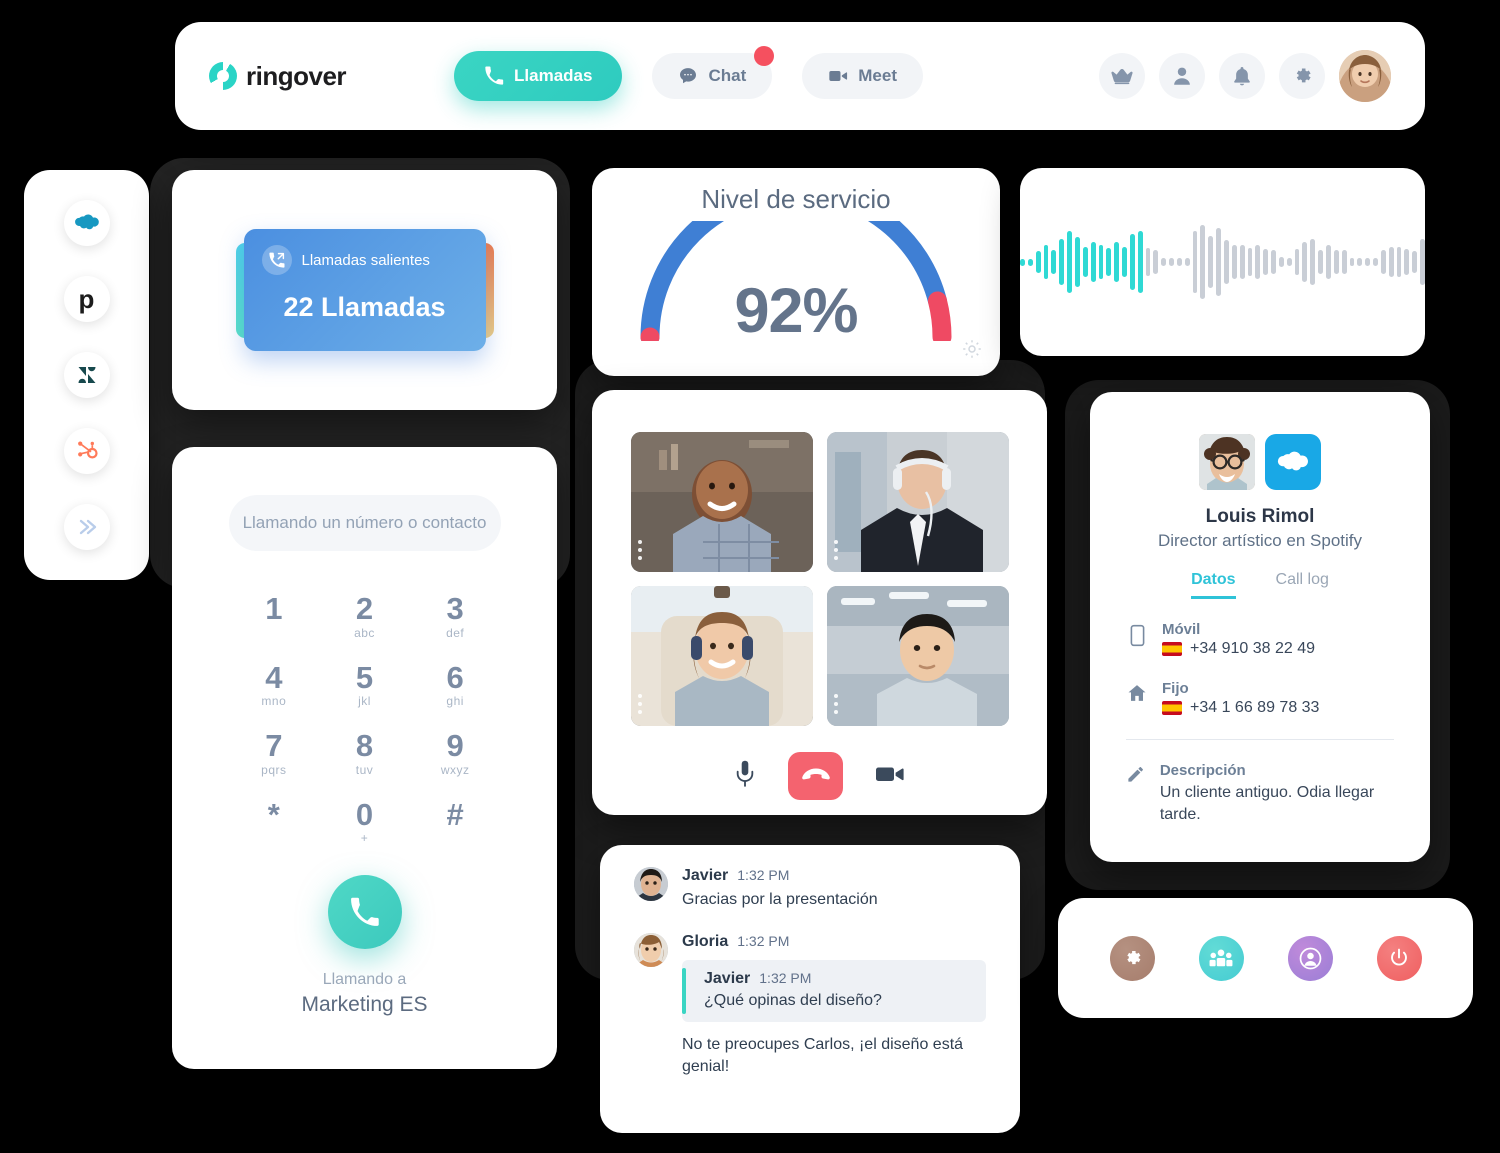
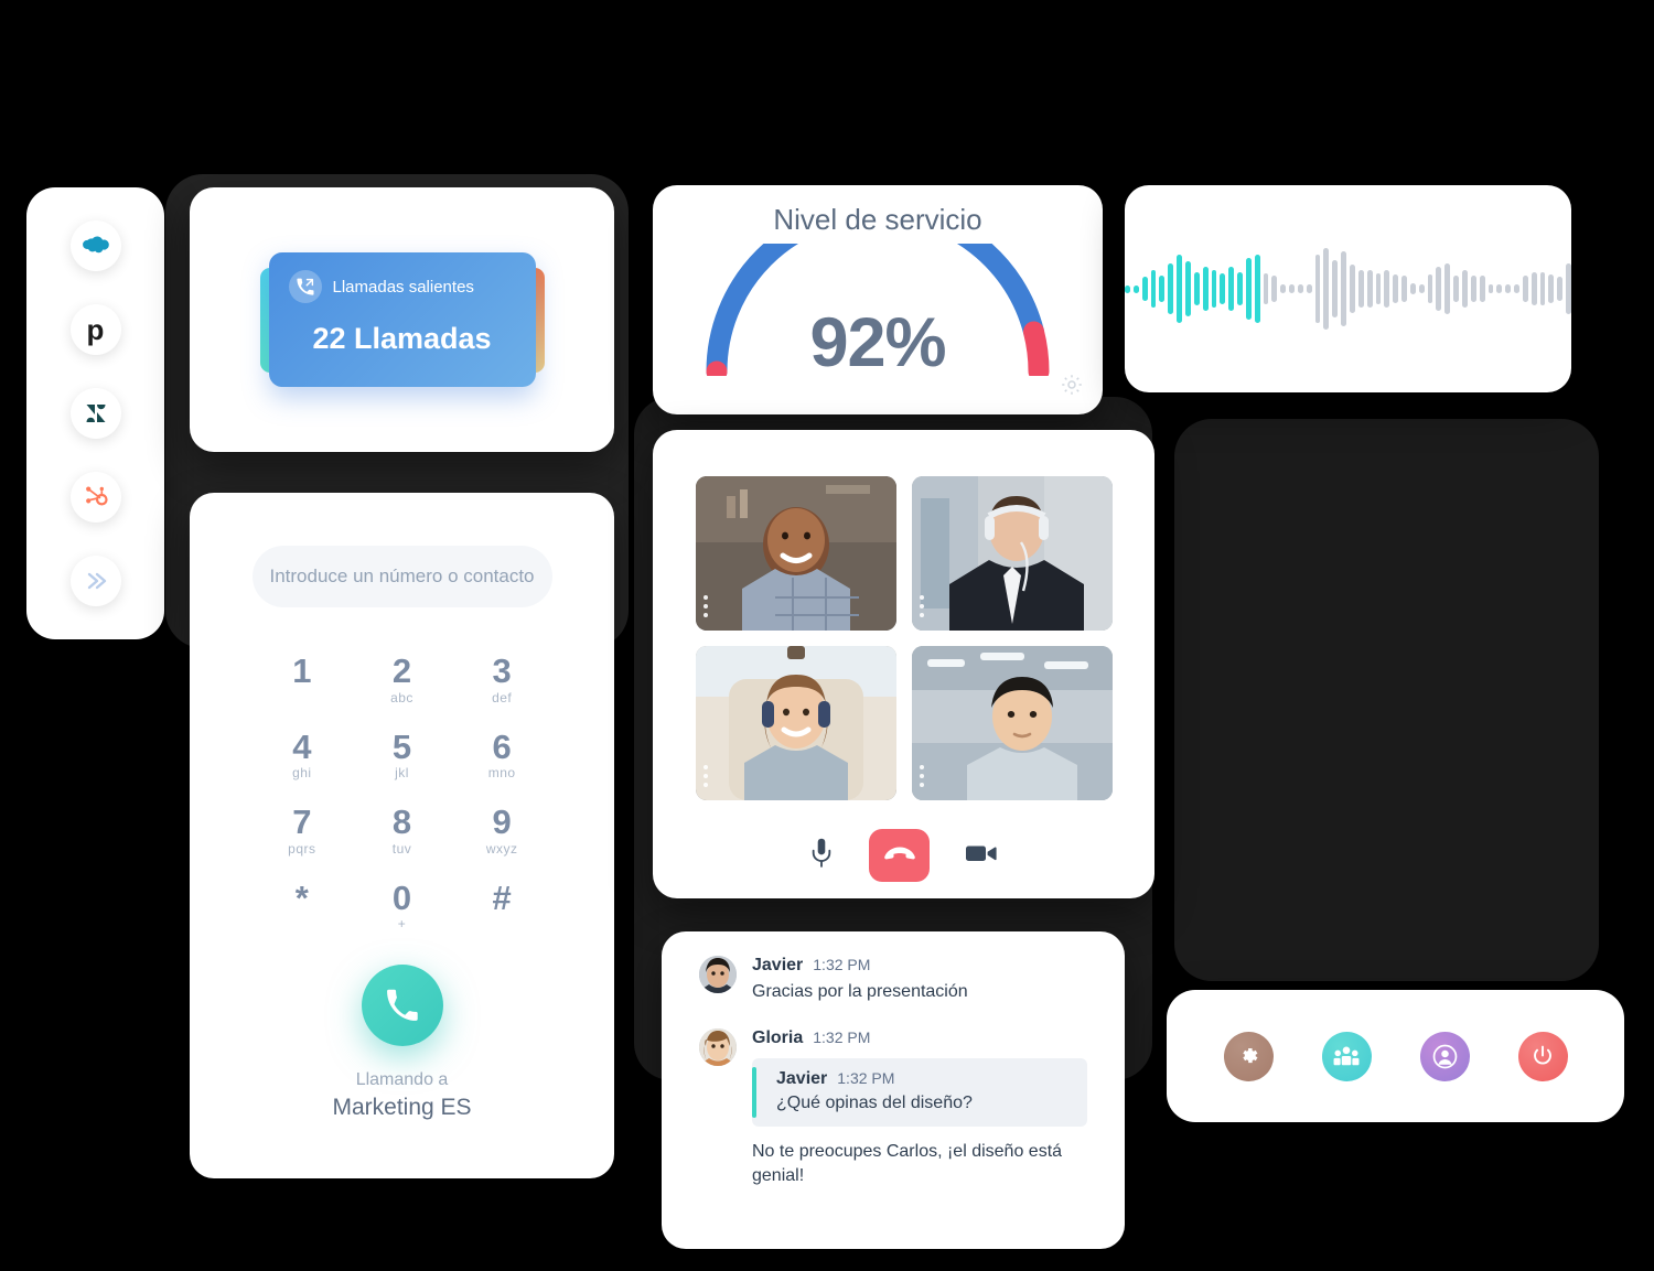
- ringover
- Llamadas
- Chat
- Meet
  p
  Llamadas salientes
  22 Llamadas
  Nivel de servicio
  92%
- Llamando un número o contacto
+ Introduce un número o contacto
  1
  2
  abc
  3
  def
  4
- mno
+ ghi
  5
  jkl
  6
- ghi
+ mno
  7
  pqrs
  8
  tuv
  9
  wxyz
  *
  0
  +
  #
  Llamando a
  Marketing ES
- Louis Rimol
- Director artístico en Spotify
- Datos
- Call log
- Móvil
- +34 910 38 22 49
- Fijo
- +34 1 66 89 78 33
- Descripción
- Un cliente antiguo. Odia llegar tarde.
  Javier
  1:32 PM
  Gracias por la presentación
  Gloria
  1:32 PM
  Javier
  1:32 PM
  ¿Qué opinas del diseño?
  No te preocupes Carlos, ¡el diseño está genial!
